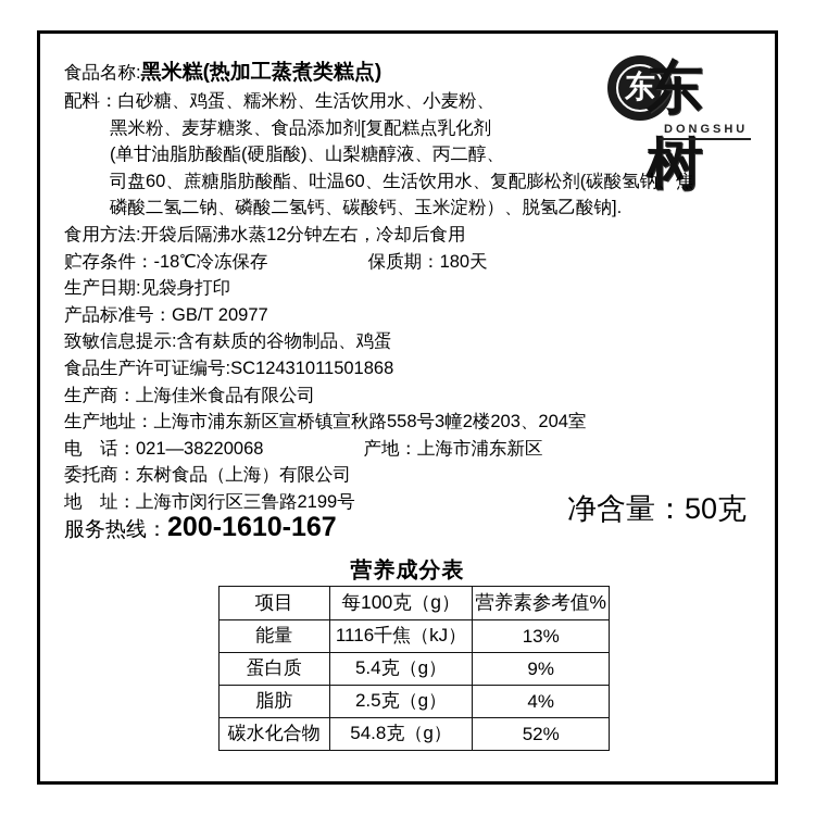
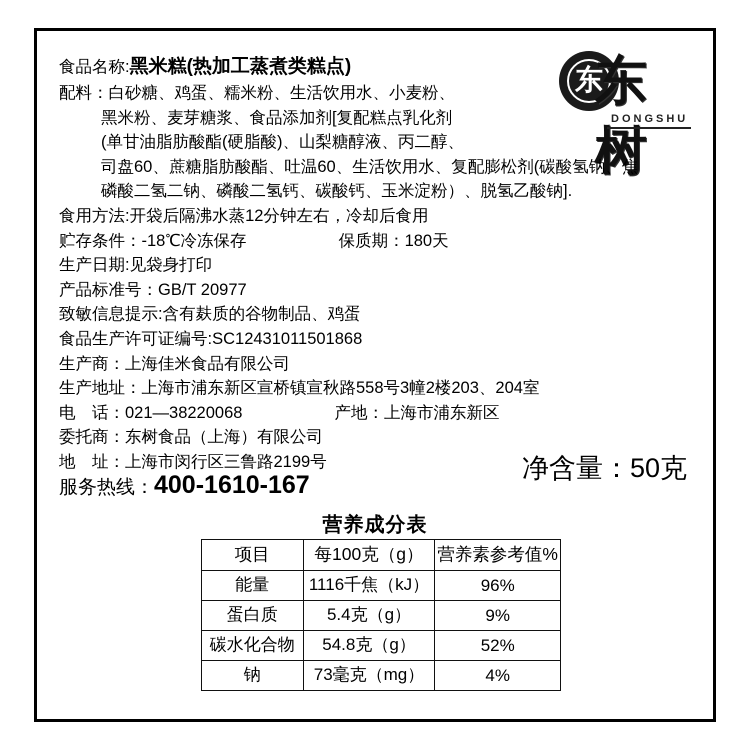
  东
  东树
  DONGSHU
  食品名称:黑米糕(热加工蒸煮类糕点)
  配料：白砂糖、鸡蛋、糯米粉、生活饮用水、小麦粉、
  黑米粉、麦芽糖浆、食品添加剂[复配糕点乳化剂
  (单甘油脂肪酸酯(硬脂酸)、山梨糖醇液、丙二醇、
  司盘60、蔗糖脂肪酸酯、吐温60、生活饮用水、复配膨松剂(碳酸氢钠、焦
  磷酸二氢二钠、磷酸二氢钙、碳酸钙、玉米淀粉）、脱氢乙酸钠].
  食用方法:开袋后隔沸水蒸12分钟左右，冷却后食用
  贮存条件：-18℃冷冻保存 保质期：180天
  生产日期:见袋身打印
  产品标准号：GB/T 20977
  致敏信息提示:含有麸质的谷物制品、鸡蛋
  食品生产许可证编号:SC12431011501868
  生产商：上海佳米食品有限公司
  生产地址：上海市浦东新区宣桥镇宣秋路558号3幢2楼203、204室
  电 话：021—38220068 产地：上海市浦东新区
  委托商：东树食品（上海）有限公司
  地 址：上海市闵行区三鲁路2199号
- 服务热线：200-1610-167
+ 服务热线：400-1610-167
  净含量：50克
  营养成分表
  项目	每100克（g）	营养素参考值%
- 能量	1116千焦（kJ）	13%
+ 能量	1116千焦（kJ）	96%
  蛋白质	5.4克（g）	9%
- 脂肪	2.5克（g）	4%
  碳水化合物	54.8克（g）	52%
+ 钠	73毫克（mg）	4%
